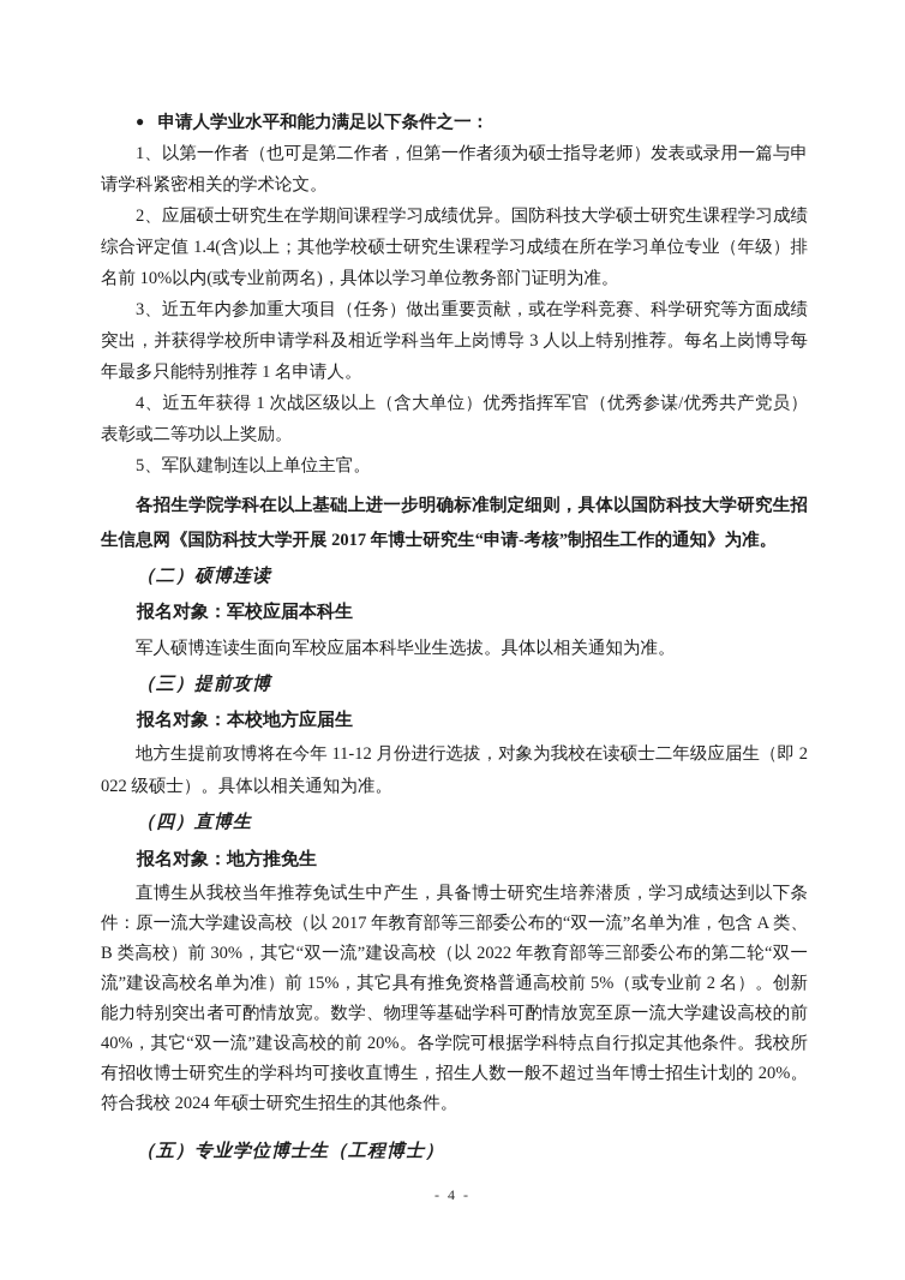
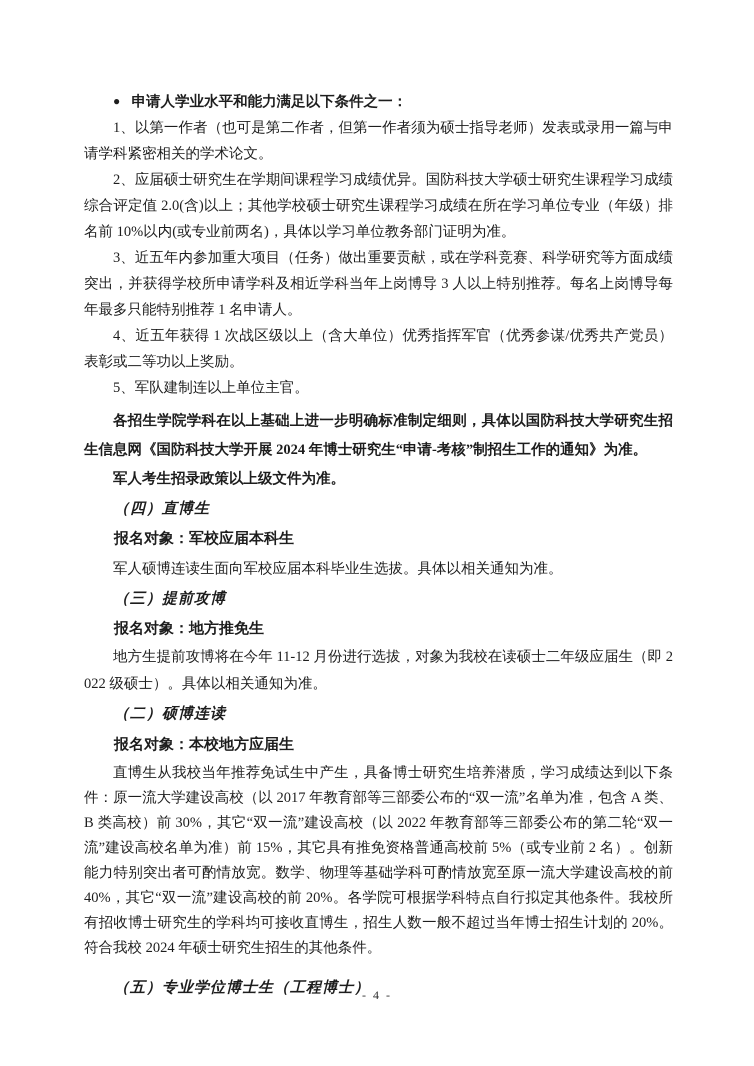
  ● 申请人学业水平和能力满足以下条件之一：
  1、以第一作者（也可是第二作者，但第一作者须为硕士指导老师）发表或录用一篇与申请学科紧密相关的学术论文。
- 2、应届硕士研究生在学期间课程学习成绩优异。国防科技大学硕士研究生课程学习成绩综合评定值 1.4(含)以上；其他学校硕士研究生课程学习成绩在所在学习单位专业（年级）排名前 10%以内(或专业前两名)，具体以学习单位教务部门证明为准。
+ 2、应届硕士研究生在学期间课程学习成绩优异。国防科技大学硕士研究生课程学习成绩综合评定值 2.0(含)以上；其他学校硕士研究生课程学习成绩在所在学习单位专业（年级）排名前 10%以内(或专业前两名)，具体以学习单位教务部门证明为准。
  3、近五年内参加重大项目（任务）做出重要贡献，或在学科竞赛、科学研究等方面成绩突出，并获得学校所申请学科及相近学科当年上岗博导 3 人以上特别推荐。每名上岗博导每年最多只能特别推荐 1 名申请人。
  4、近五年获得 1 次战区级以上（含大单位）优秀指挥军官（优秀参谋/优秀共产党员）表彰或二等功以上奖励。
  5、军队建制连以上单位主官。
- 各招生学院学科在以上基础上进一步明确标准制定细则，具体以国防科技大学研究生招生信息网《国防科技大学开展 2017 年博士研究生“申请-考核”制招生工作的通知》为准。
+ 各招生学院学科在以上基础上进一步明确标准制定细则，具体以国防科技大学研究生招生信息网《国防科技大学开展 2024 年博士研究生“申请-考核”制招生工作的通知》为准。
+ 军人考生招录政策以上级文件为准。
- （二）硕博连读
+ （四）直博生
  报名对象：军校应届本科生
  军人硕博连读生面向军校应届本科毕业生选拔。具体以相关通知为准。
  （三）提前攻博
- 报名对象：本校地方应届生
+ 报名对象：地方推免生
  地方生提前攻博将在今年 11-12 月份进行选拔，对象为我校在读硕士二年级应届生（即 2022 级硕士）。具体以相关通知为准。
- （四）直博生
+ （二）硕博连读
- 报名对象：地方推免生
+ 报名对象：本校地方应届生
  直博生从我校当年推荐免试生中产生，具备博士研究生培养潜质，学习成绩达到以下条件：原一流大学建设高校（以 2017 年教育部等三部委公布的“双一流”名单为准，包含 A 类、B 类高校）前 30%，其它“双一流”建设高校（以 2022 年教育部等三部委公布的第二轮“双一流”建设高校名单为准）前 15%，其它具有推免资格普通高校前 5%（或专业前 2 名）。创新能力特别突出者可酌情放宽。数学、物理等基础学科可酌情放宽至原一流大学建设高校的前 40%，其它“双一流”建设高校的前 20%。各学院可根据学科特点自行拟定其他条件。我校所有招收博士研究生的学科均可接收直博生，招生人数一般不超过当年博士招生计划的 20%。符合我校 2024 年硕士研究生招生的其他条件。
  （五）专业学位博士生（工程博士）
  - 4 -
